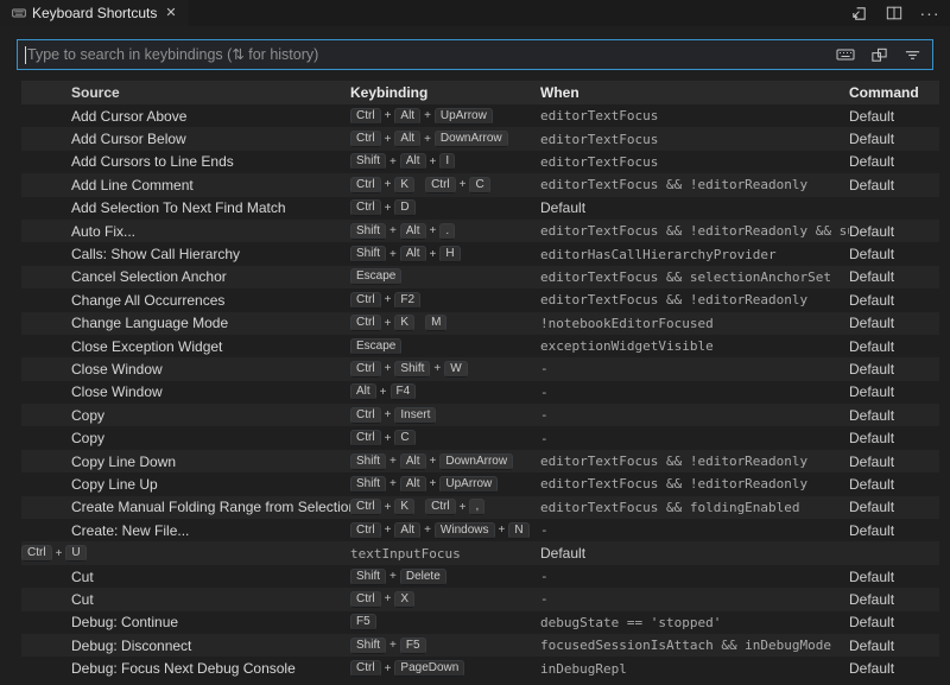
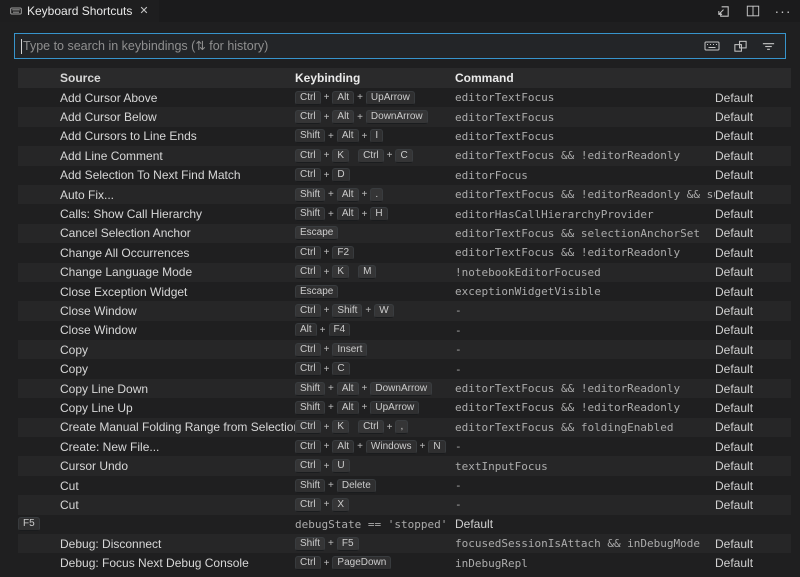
  Keyboard Shortcuts
  ✕
  ···
  Type to search in keybindings (⇅ for history)
  Source
  Keybinding
- When
  Command
  Add Cursor Above
  Ctrl
  +
  Alt
  +
  UpArrow
  editorTextFocus
  Default
  Add Cursor Below
  Ctrl
  +
  Alt
  +
  DownArrow
  editorTextFocus
  Default
  Add Cursors to Line Ends
  Shift
  +
  Alt
  +
  I
  editorTextFocus
  Default
  Add Line Comment
  Ctrl
  +
  K
  Ctrl
  +
  C
  editorTextFocus && !editorReadonly
  Default
  Add Selection To Next Find Match
  Ctrl
  +
  D
+ editorFocus
  Default
  Auto Fix...
  Shift
  +
  Alt
  +
  .
  editorTextFocus && !editorReadonly && s
  Default
  Calls: Show Call Hierarchy
  Shift
  +
  Alt
  +
  H
  editorHasCallHierarchyProvider
  Default
  Cancel Selection Anchor
  Escape
  editorTextFocus && selectionAnchorSet
  Default
  Change All Occurrences
  Ctrl
  +
  F2
  editorTextFocus && !editorReadonly
  Default
  Change Language Mode
  Ctrl
  +
  K
  M
  !notebookEditorFocused
  Default
  Close Exception Widget
  Escape
  exceptionWidgetVisible
  Default
  Close Window
  Ctrl
  +
  Shift
  +
  W
  -
  Default
  Close Window
  Alt
  +
  F4
  -
  Default
  Copy
  Ctrl
  +
  Insert
  -
  Default
  Copy
  Ctrl
  +
  C
  -
  Default
  Copy Line Down
  Shift
  +
  Alt
  +
  DownArrow
  editorTextFocus && !editorReadonly
  Default
  Copy Line Up
  Shift
  +
  Alt
  +
  UpArrow
  editorTextFocus && !editorReadonly
  Default
  Create Manual Folding Range from Selectio
  Ctrl
  +
  K
  Ctrl
  +
  ,
  editorTextFocus && foldingEnabled
  Default
  Create: New File...
  Ctrl
  +
  Alt
  +
  Windows
  +
  N
  -
  Default
+ Cursor Undo
  Ctrl
  +
  U
  textInputFocus
  Default
  Cut
  Shift
  +
  Delete
  -
  Default
  Cut
  Ctrl
  +
  X
  -
  Default
- Debug: Continue
  F5
  debugState == 'stopped'
  Default
  Debug: Disconnect
  Shift
  +
  F5
  focusedSessionIsAttach && inDebugMode
  Default
  Debug: Focus Next Debug Console
  Ctrl
  +
  PageDown
  inDebugRepl
  Default
